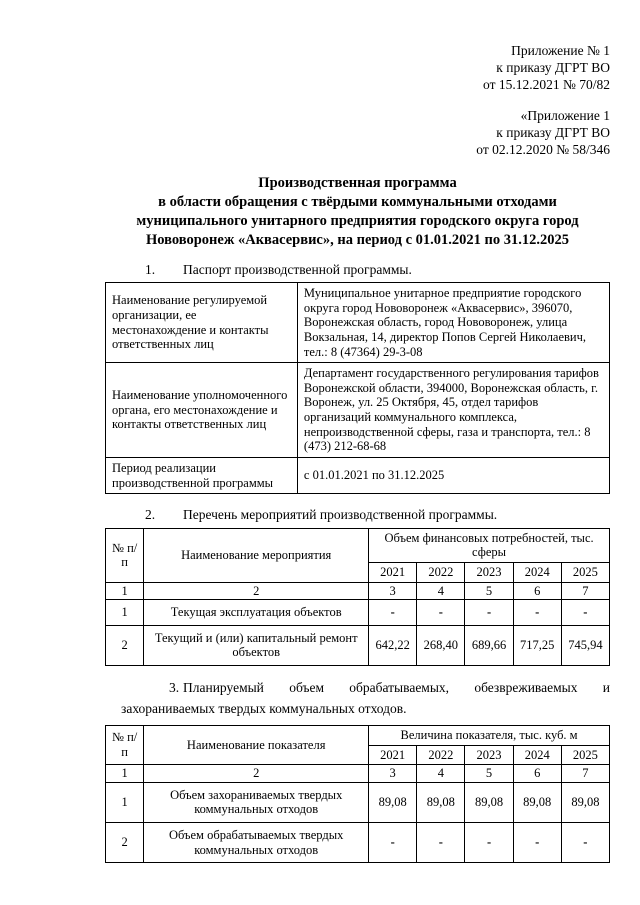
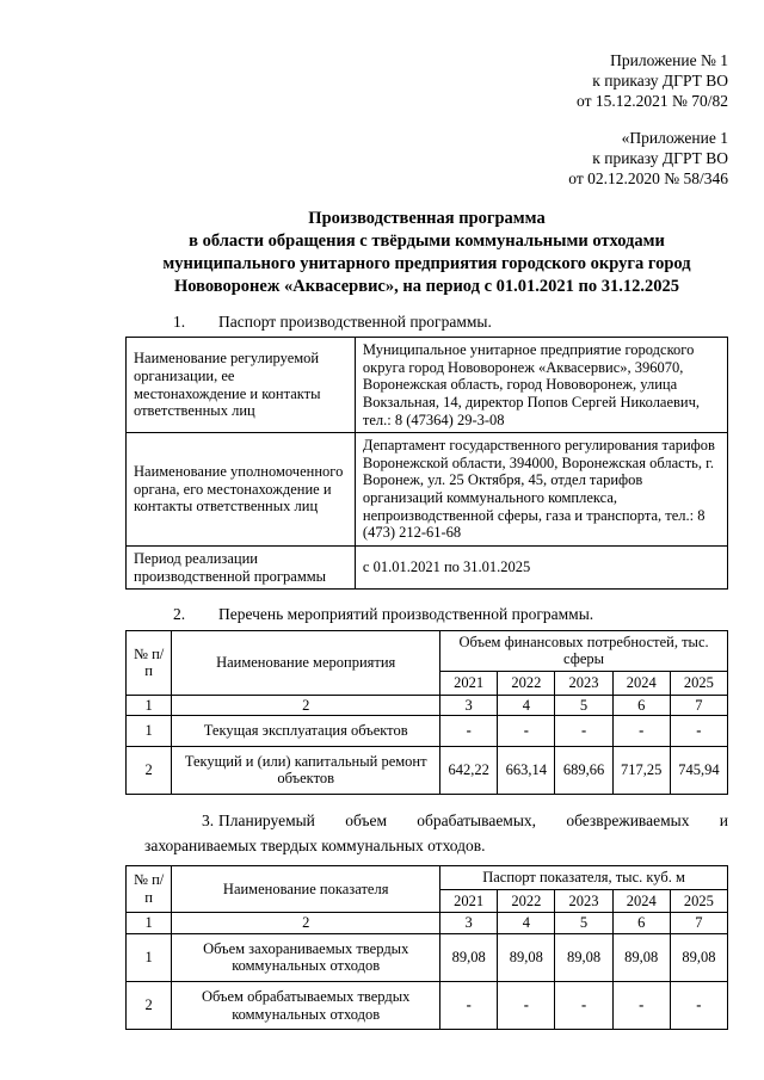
  Приложение № 1
  к приказу ДГРТ ВО
  от 15.12.2021 № 70/82
  «Приложение 1
  к приказу ДГРТ ВО
  от 02.12.2020 № 58/346
  Производственная программа
  в области обращения с твёрдыми коммунальными отходами
  муниципального унитарного предприятия городского округа город
  Нововоронеж «Аквасервис», на период с 01.01.2021 по 31.12.2025
  1. Паспорт производственной программы.
  Наименование регулируемой организации, ее местонахождение и контакты ответственных лиц	Муниципальное унитарное предприятие городского округа город Нововоронеж «Аквасервис», 396070, Воронежская область, город Нововоронеж, улица Вокзальная, 14, директор Попов Сергей Николаевич, тел.: 8 (47364) 29-3-08
- Наименование уполномоченного органа, его местонахождение и контакты ответственных лиц	Департамент государственного регулирования тарифов Воронежской области, 394000, Воронежская область, г. Воронеж, ул. 25 Октября, 45, отдел тарифов организаций коммунального комплекса, непроизводственной сферы, газа и транспорта, тел.: 8 (473) 212-68-68
+ Наименование уполномоченного органа, его местонахождение и контакты ответственных лиц	Департамент государственного регулирования тарифов Воронежской области, 394000, Воронежская область, г. Воронеж, ул. 25 Октября, 45, отдел тарифов организаций коммунального комплекса, непроизводственной сферы, газа и транспорта, тел.: 8 (473) 212-61-68
- Период реализации производственной программы	с 01.01.2021 по 31.12.2025
+ Период реализации производственной программы	с 01.01.2021 по 31.01.2025
  2. Перечень мероприятий производственной программы.
  № п/п	Наименование мероприятия	Объем финансовых потребностей, тыс. сферы
  2021	2022	2023	2024	2025
  1	2	3	4	5	6	7
  1	Текущая эксплуатация объектов	-	-	-	-	-
- 2	Текущий и (или) капитальный ремонт объектов	642,22	268,40	689,66	717,25	745,94
+ 2	Текущий и (или) капитальный ремонт объектов	642,22	663,14	689,66	717,25	745,94
  3. Планируемый объем обрабатываемых, обезвреживаемых и захораниваемых твердых коммунальных отходов.
- № п/п	Наименование показателя	Величина показателя, тыс. куб. м
+ № п/п	Наименование показателя	Паспорт показателя, тыс. куб. м
  2021	2022	2023	2024	2025
  1	2	3	4	5	6	7
  1	Объем захораниваемых твердых коммунальных отходов	89,08	89,08	89,08	89,08	89,08
  2	Объем обрабатываемых твердых коммунальных отходов	-	-	-	-	-
